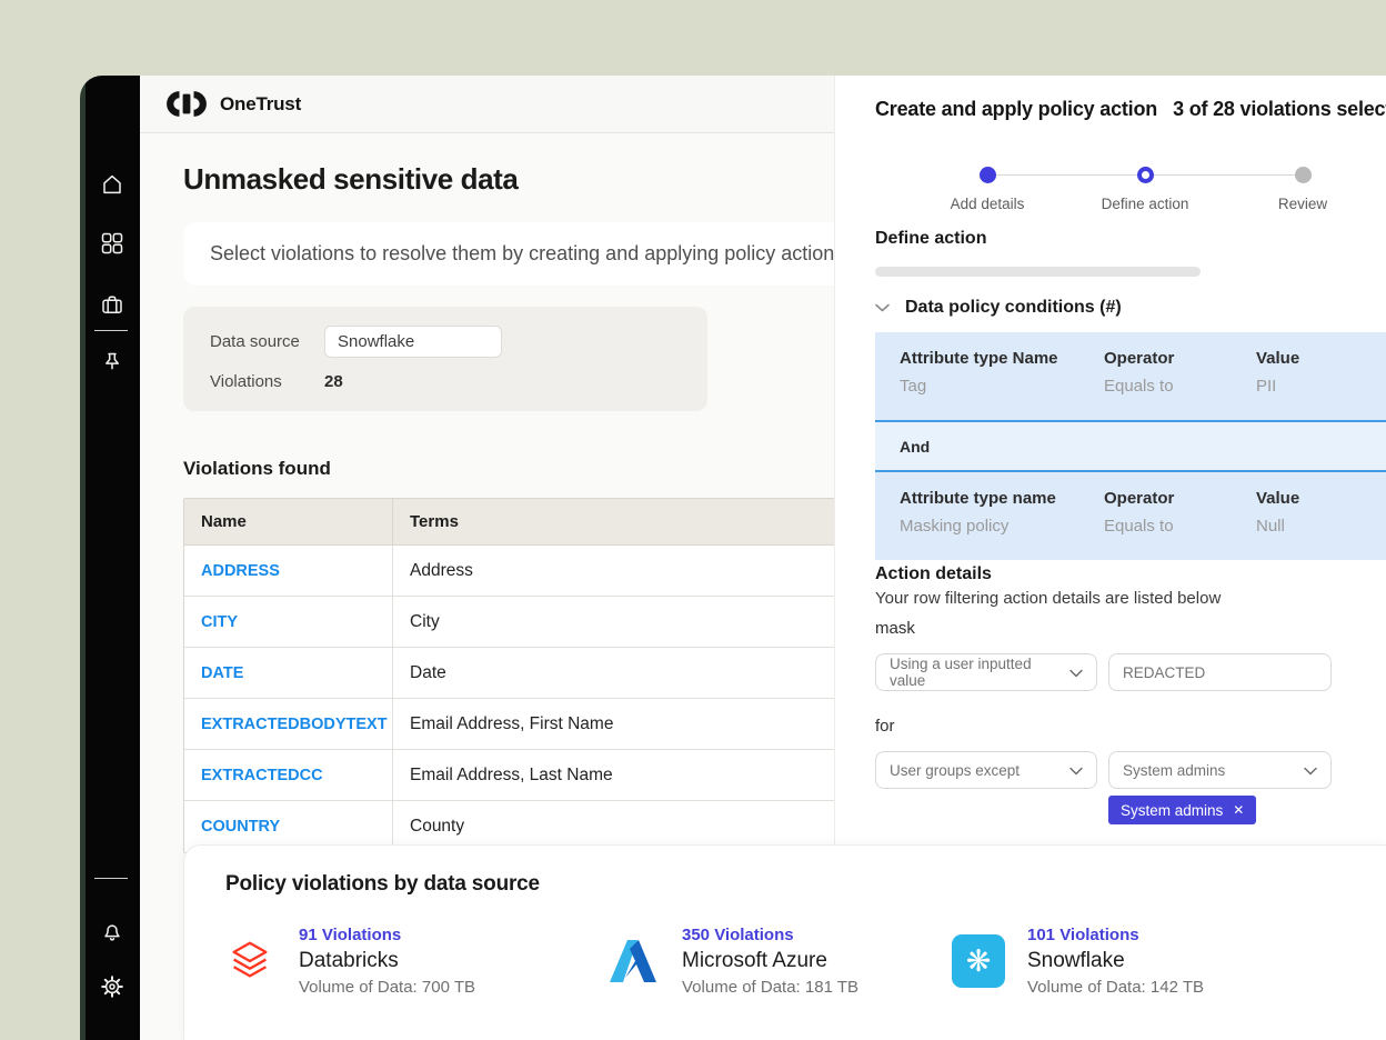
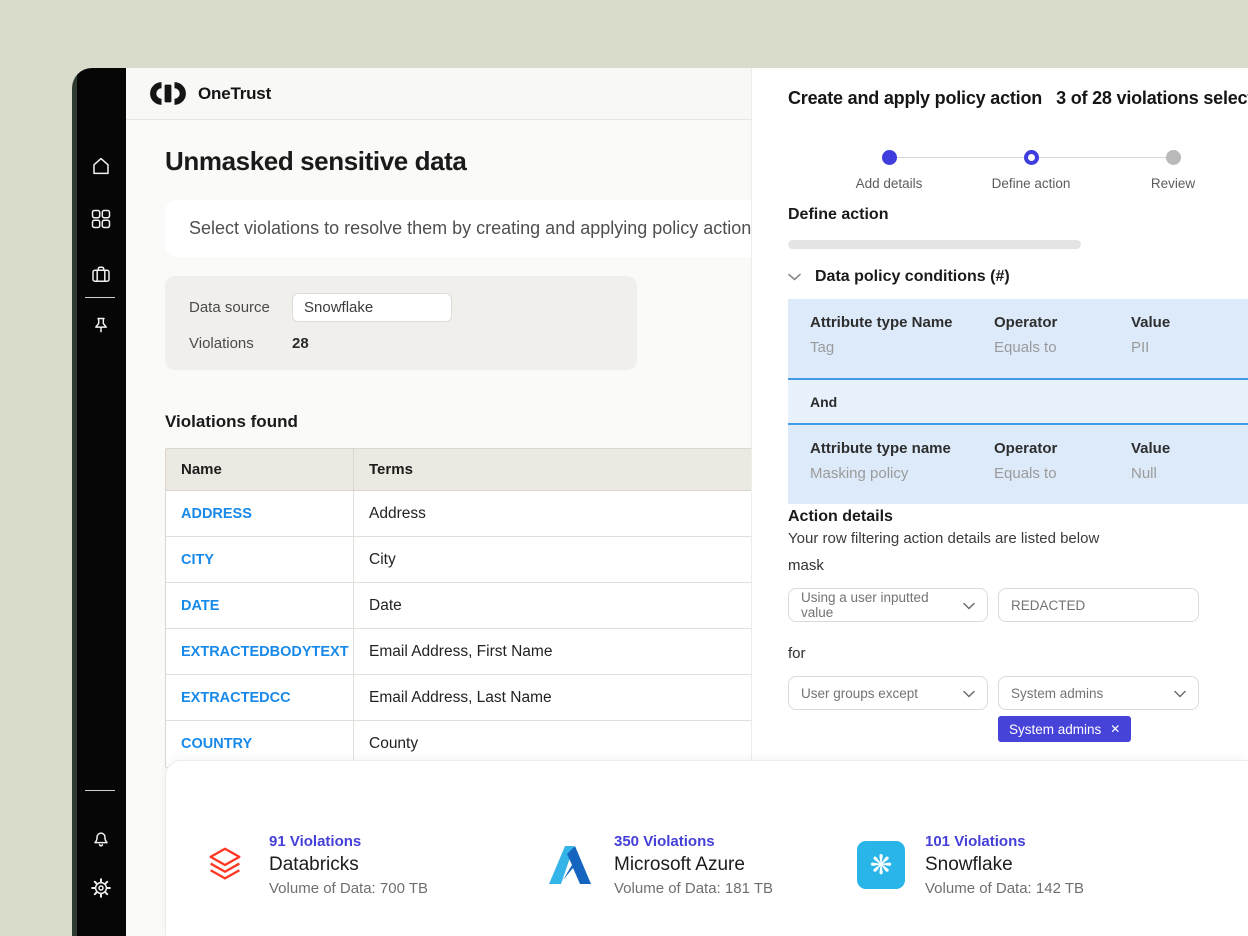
  OneTrust
  Unmasked sensitive data
  Select violations to resolve them by creating and applying policy action
  Data source
  Snowflake
  Violations
  28
  Violations found
  Name
  Terms
  ADDRESS
  Address
  CITY
  City
  DATE
  Date
  EXTRACTEDBODYTEXT
  Email Address, First Name
  EXTRACTEDCC
  Email Address, Last Name
  COUNTRY
  County
  Create and apply policy action
  3 of 28 violations selec
  Add details
  Define action
  Review
  Define action
  Data policy conditions (#)
  Attribute type Name
  Tag
  Operator
  Equals to
  Value
  PII
  And
  Attribute type name
  Masking policy
  Operator
  Equals to
  Value
  Null
  Action details
  Your row filtering action details are listed below
  mask
  Using a user inputted value
  REDACTED
  for
  User groups except
  System admins
  System admins
  ✕
- Policy violations by data source
  91 Violations
  Databricks
  Volume of Data: 700 TB
  350 Violations
  Microsoft Azure
  Volume of Data: 181 TB
  ❋
  101 Violations
  Snowflake
  Volume of Data: 142 TB
